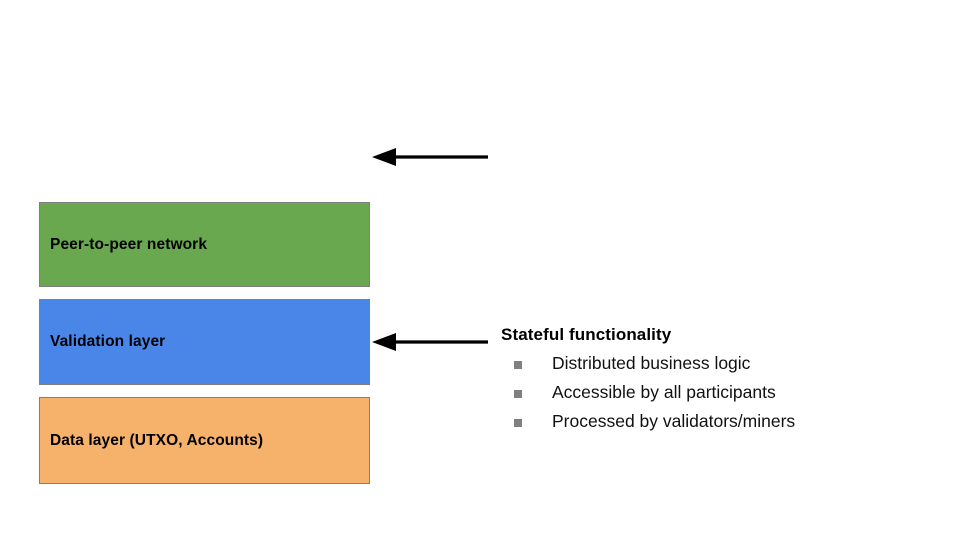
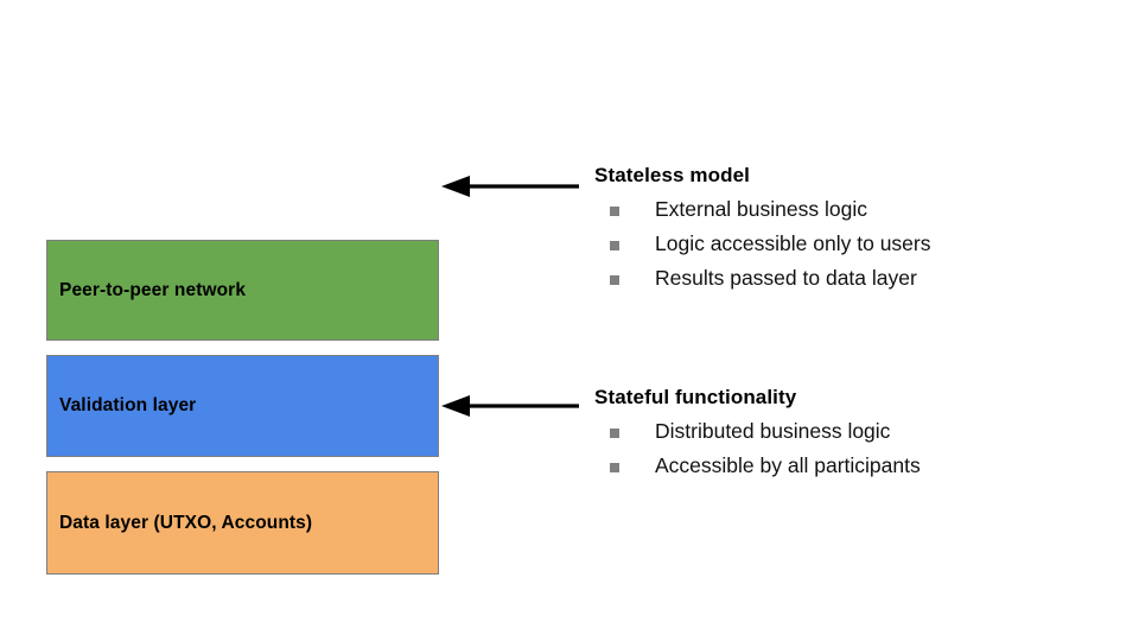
  Peer-to-peer network
  Validation layer
  Data layer (UTXO, Accounts)
+ Stateless model
+ External business logic
+ Logic accessible only to users
+ Results passed to data layer
  Stateful functionality
  Distributed business logic
  Accessible by all participants
- Processed by validators/miners
